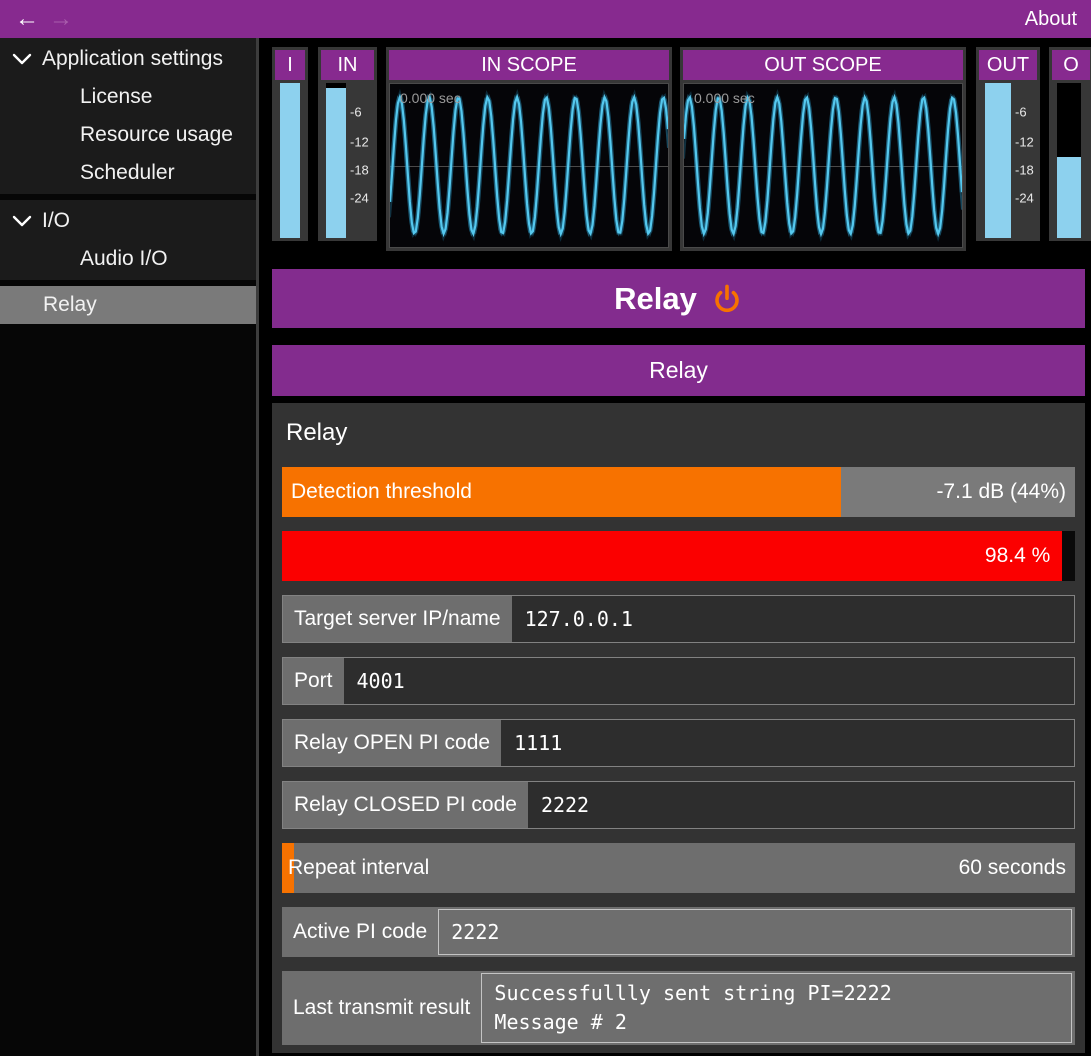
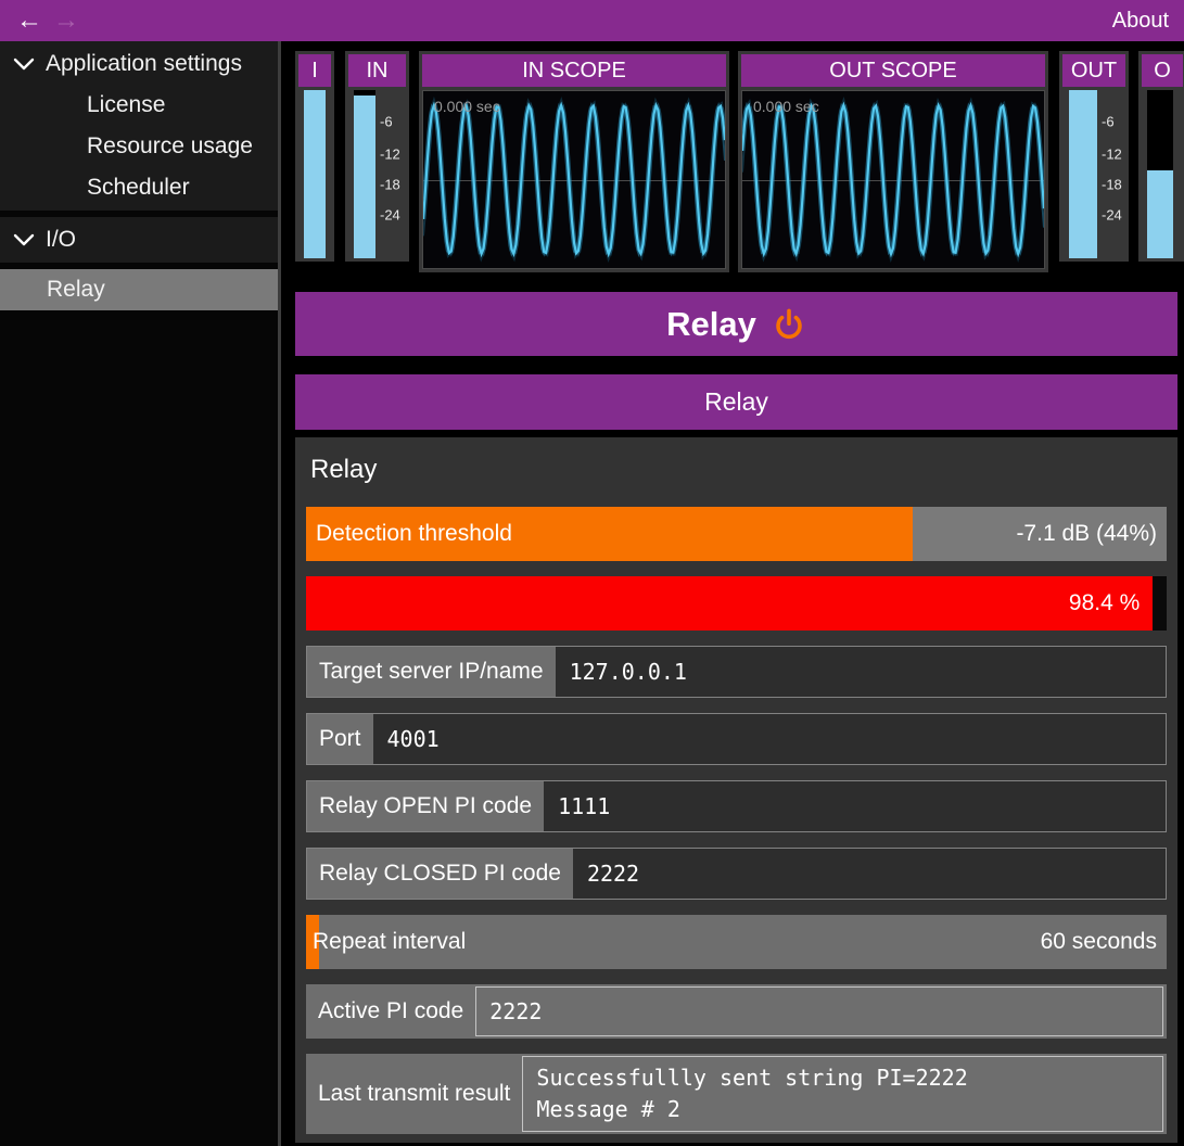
  ←
  →
  About
  Application settings
  License
  Resource usage
  Scheduler
  I/O
- Audio I/O
  Relay
  I
  IN
  -6
  -12
  -18
  -24
  IN SCOPE
  0.000 sec
  OUT SCOPE
  0.000 sec
  OUT
  -6
  -12
  -18
  -24
  O
  Relay
  Relay
  Relay
  Detection threshold
  -7.1 dB (44%)
  98.4 %
  Target server IP/name
  127.0.0.1
  Port
  4001
  Relay OPEN PI code
  1111
  Relay CLOSED PI code
  2222
  Repeat interval
  60 seconds
  Active PI code
  2222
  Last transmit result
  Successfullly sent string PI=2222
  Message # 2
